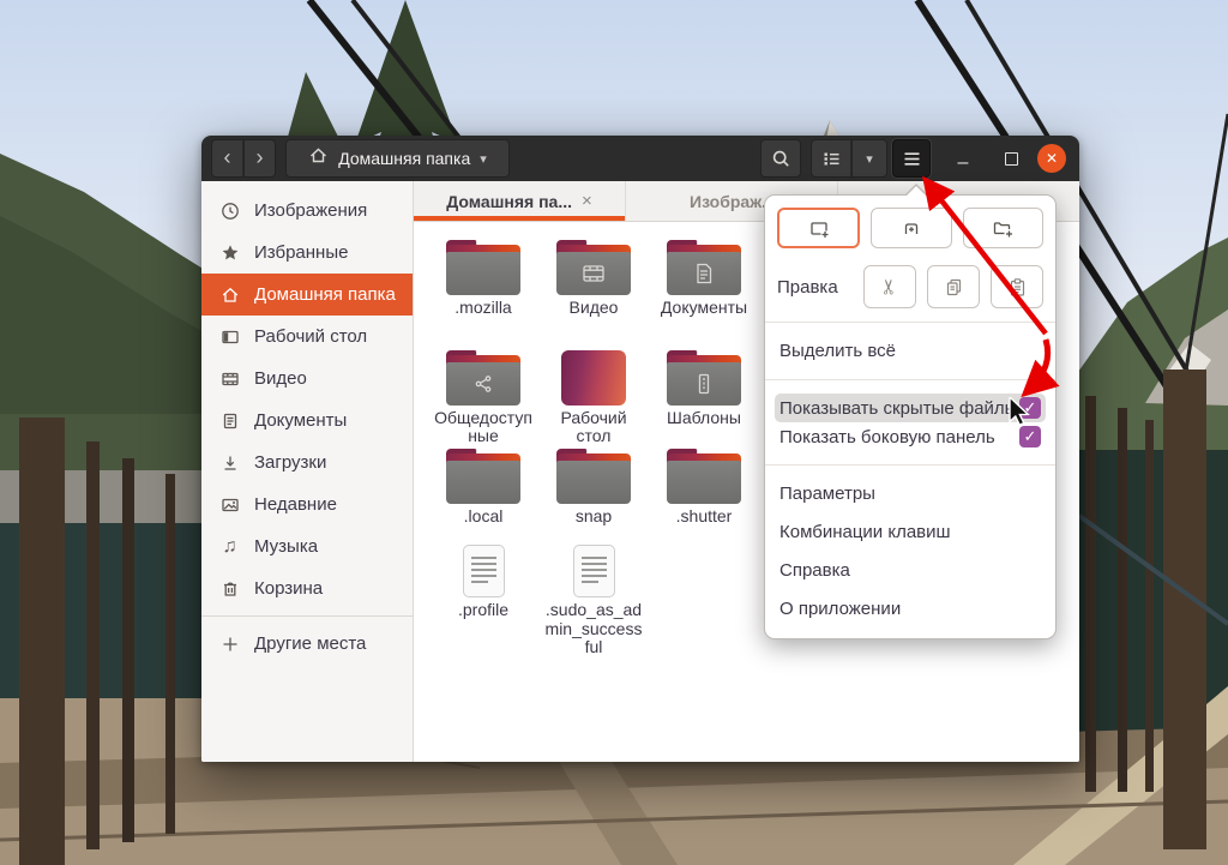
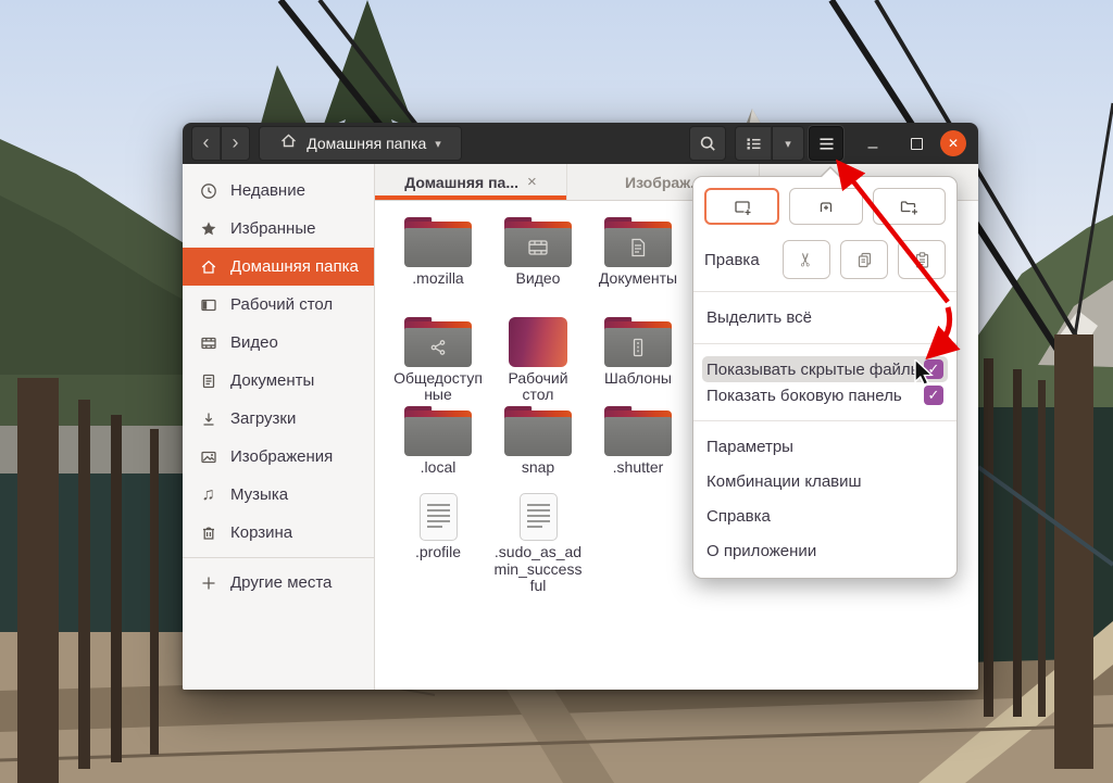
  ‹
  ›
  Домашняя папка
  ▾
  ▾
  –
  ✕
- Изображения
+ Недавние
  Избранные
  Домашняя папка
  Рабочий стол
  Видео
  Документы
  Загрузки
- Недавние
+ Изображения
  ♫
  Музыка
  Корзина
  Другие места
  Домашняя па...
  ×
  Изображ
  .mozilla
  Видео
  Документы
  Общедоступные
  Рабочий стол
  Шаблоны
  .local
  snap
  .shutter
  .profile
  .sudo_as_admin_successful
  Правка
  Выделить всё
  Показывать скрытые файл
  ✓
  Показать боковую панель
  ✓
  Параметры
  Комбинации клавиш
  Справка
  О приложении
